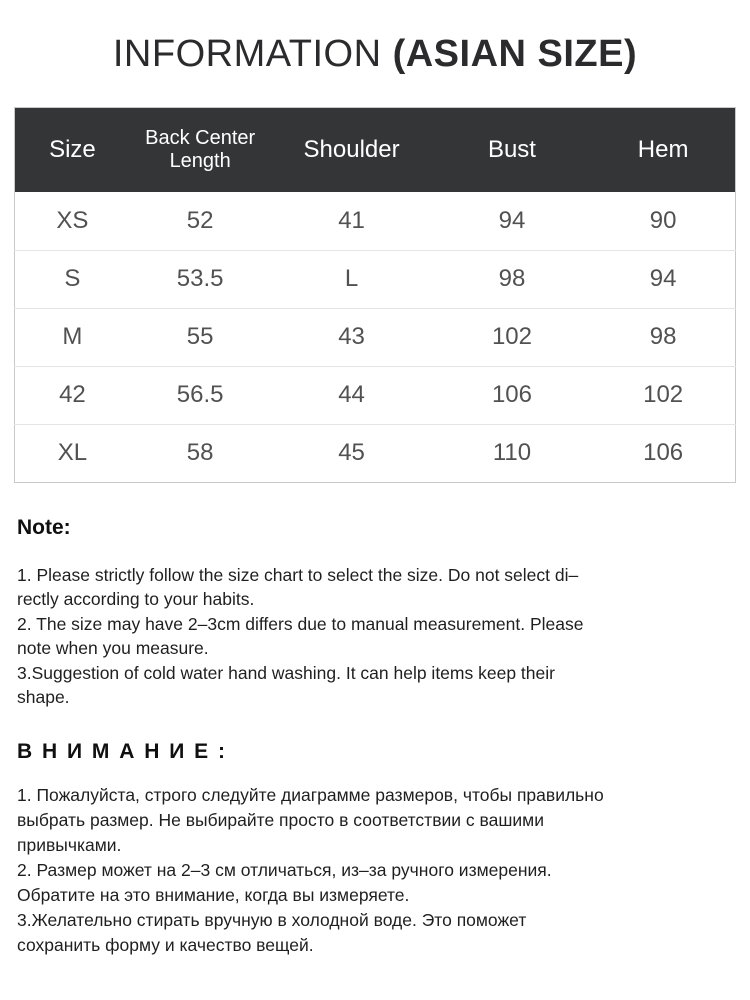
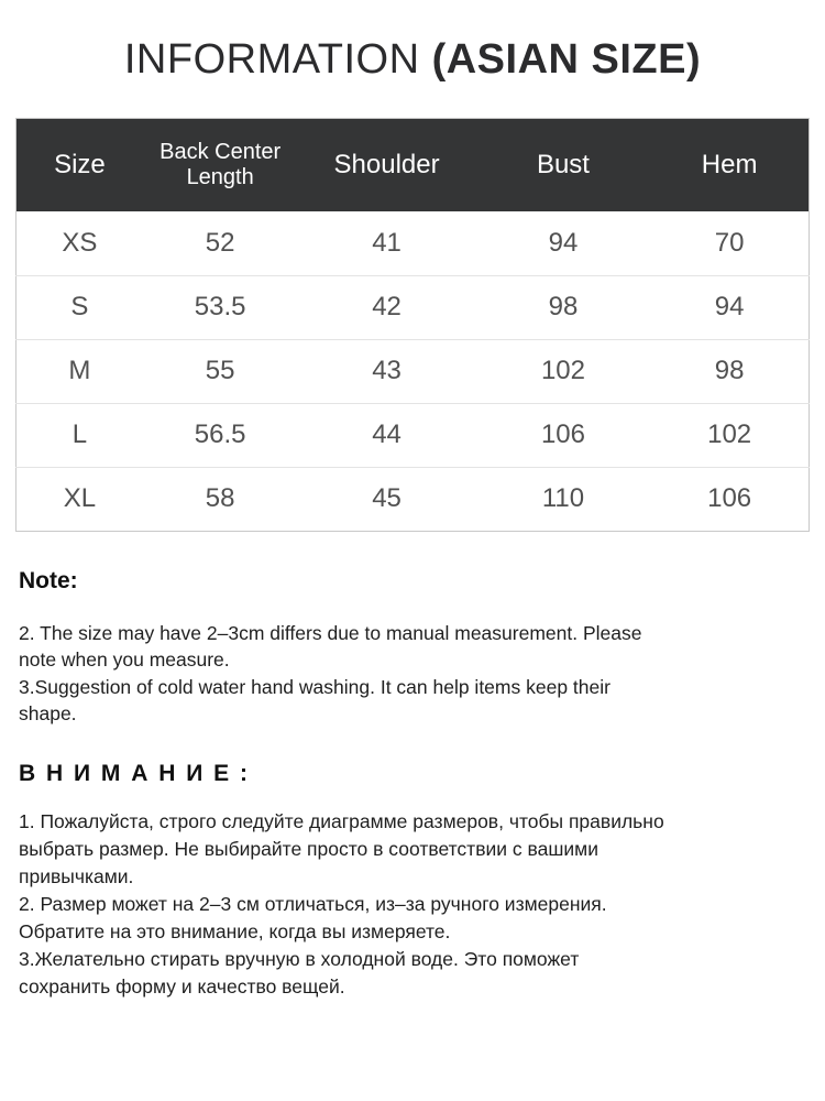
  INFORMATION (ASIAN SIZE)
  Size	Back Center Length	Shoulder	Bust	Hem
- XS	52	41	94	90
+ XS	52	41	94	70
- S	53.5	L	98	94
+ S	53.5	42	98	94
  M	55	43	102	98
- 42	56.5	44	106	102
+ L	56.5	44	106	102
  XL	58	45	110	106
  Note:
- 1. Please strictly follow the size chart to select the size. Do not select di–
- rectly according to your habits.
  2. The size may have 2–3cm differs due to manual measurement. Please
  note when you measure.
  3.Suggestion of cold water hand washing. It can help items keep their
  shape.
  В Н И М А Н И Е :
  1. Пожалуйста, строго следуйте диаграмме размеров, чтобы правильно
  выбрать размер. Не выбирайте просто в соответствии с вашими
  привычками.
  2. Размер может на 2–3 см отличаться, из–за ручного измерения.
  Обратите на это внимание, когда вы измеряете.
  3.Желательно стирать вручную в холодной воде. Это поможет
  сохранить форму и качество вещей.
